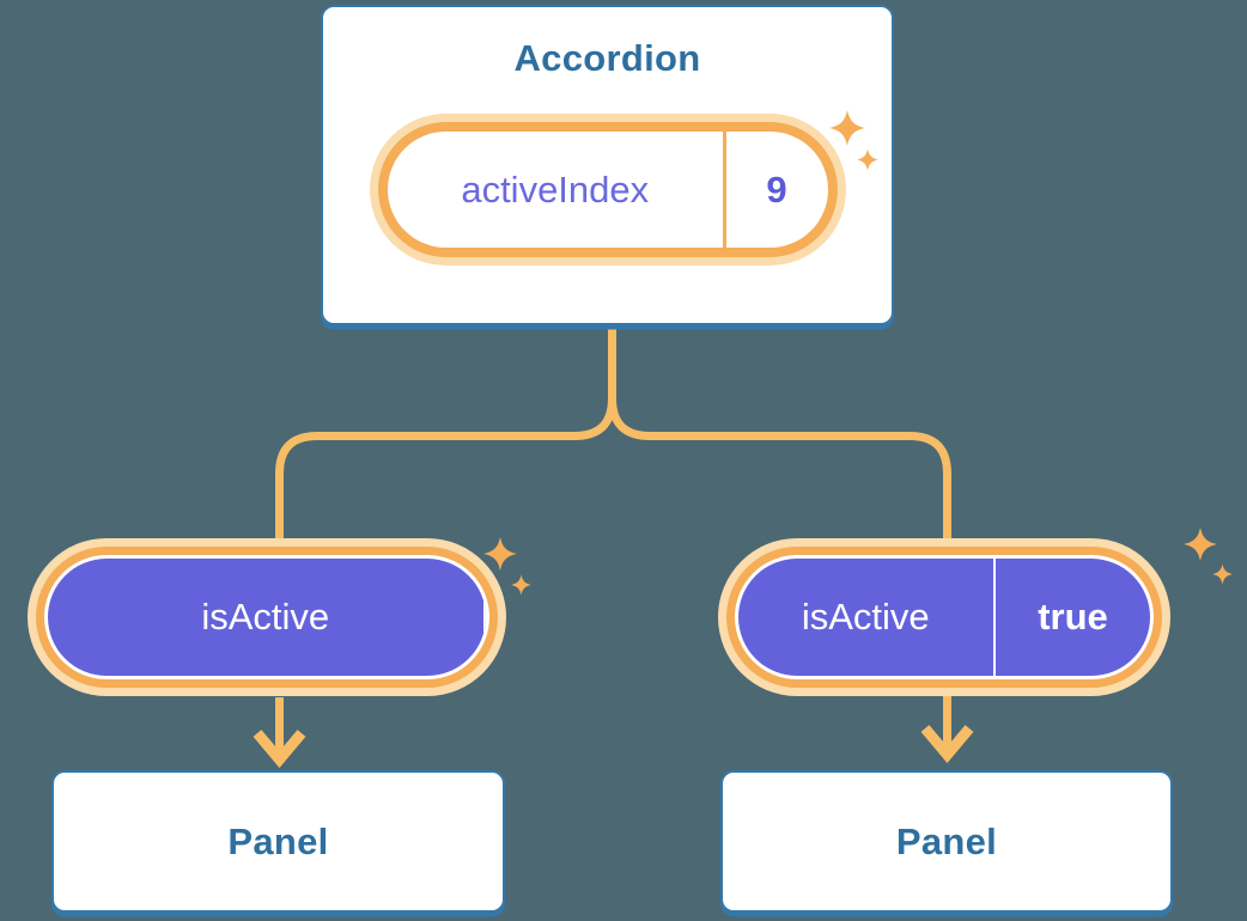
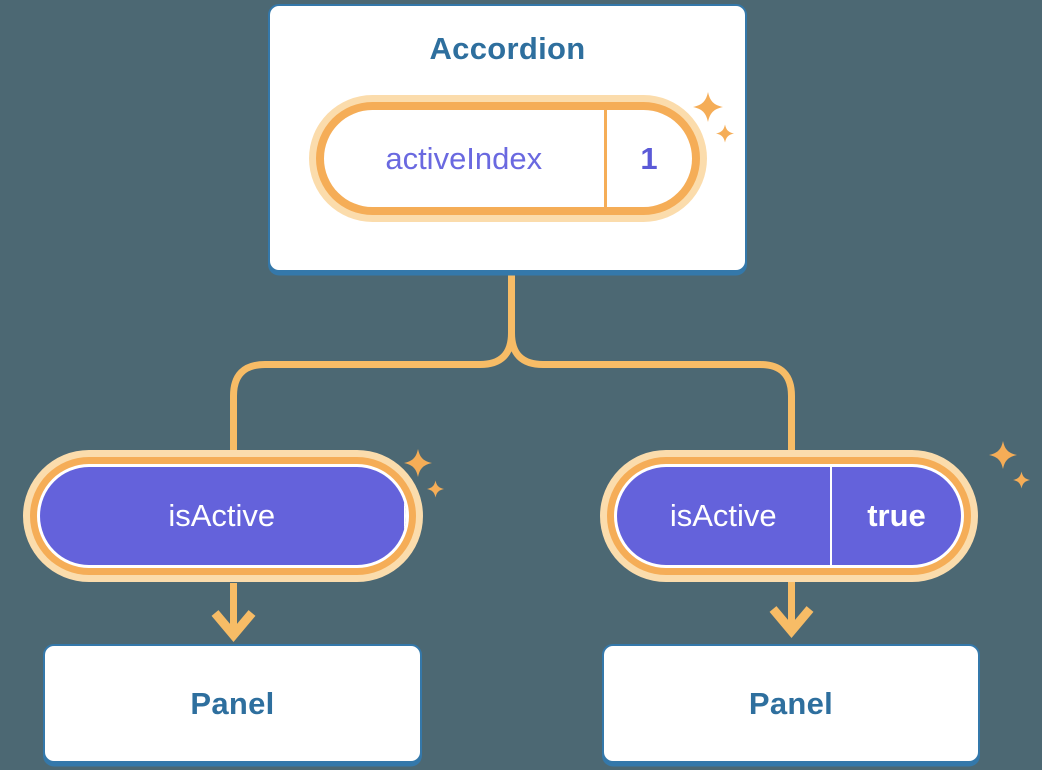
  Accordion
  activeIndex
- 9
+ 1
  isActive
  isActive
  true
  Panel
  Panel
